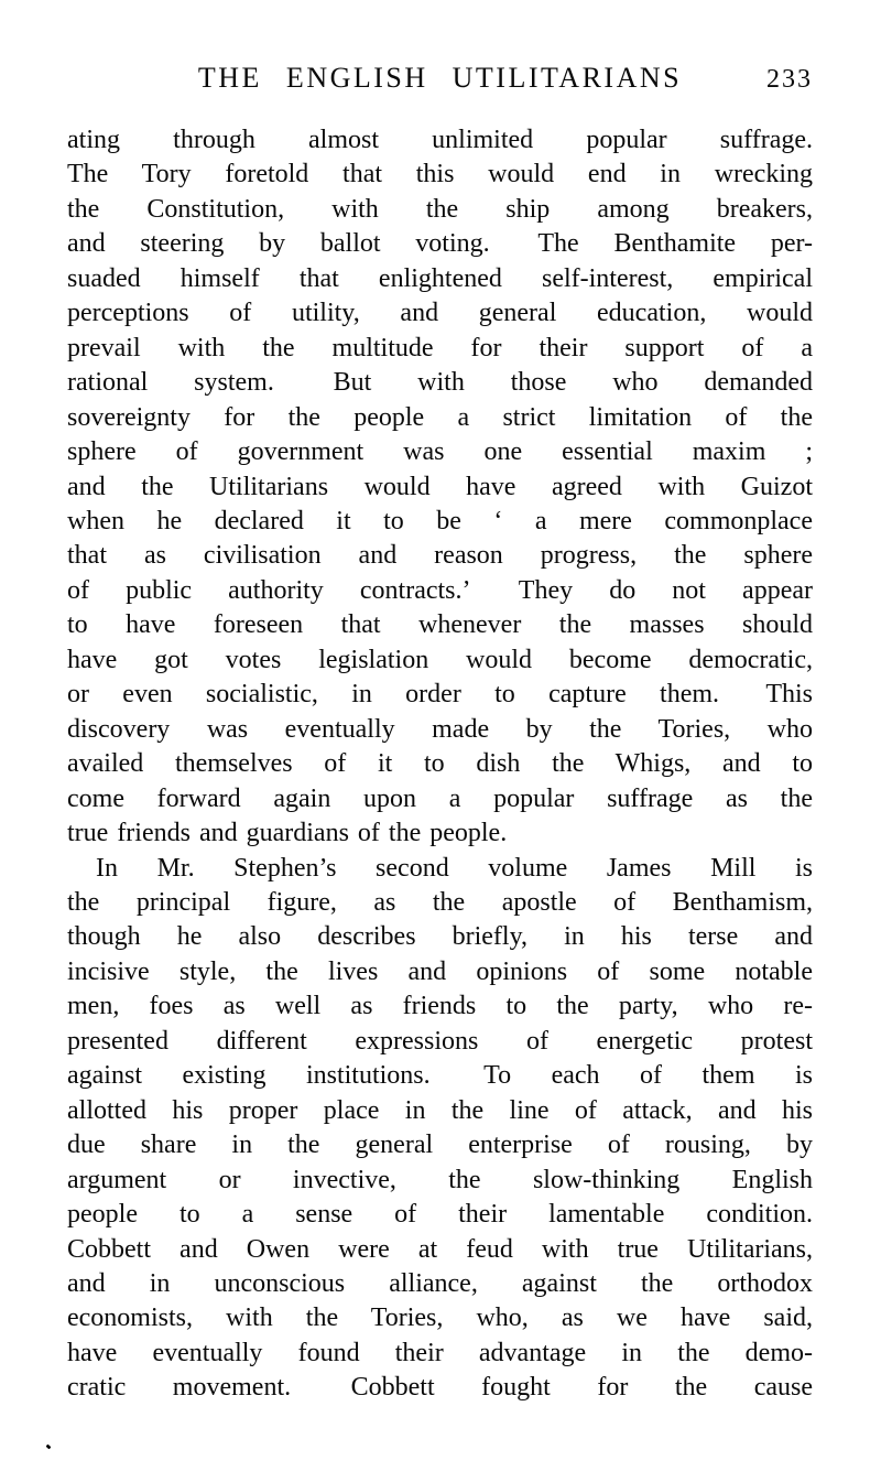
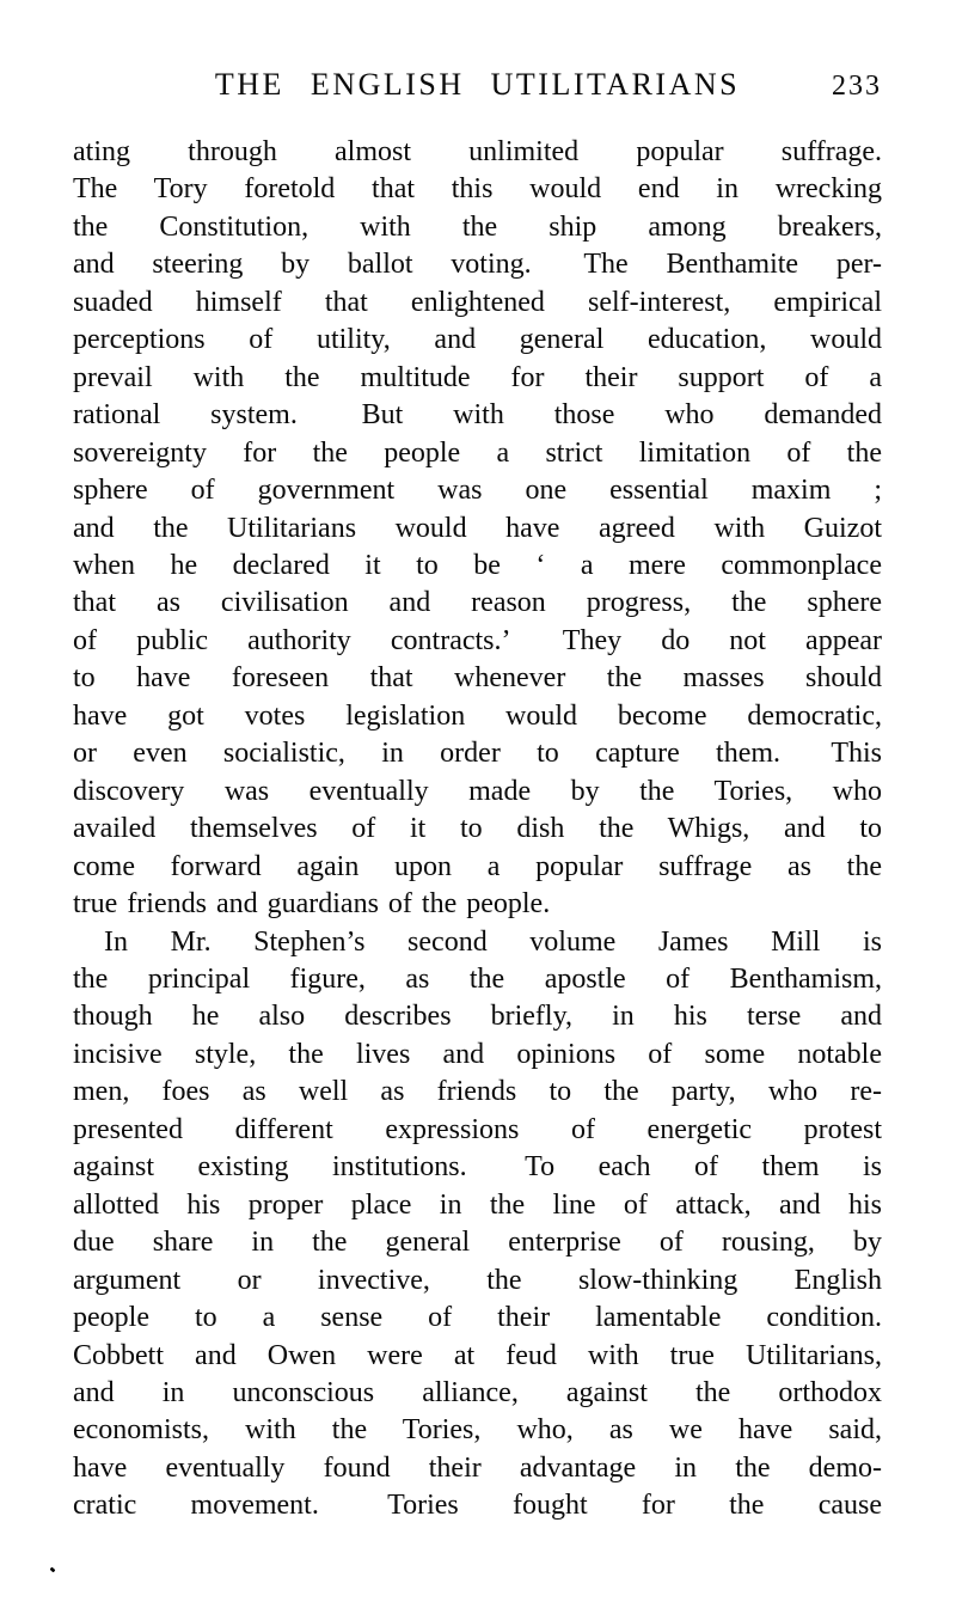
  THE ENGLISH UTILITARIANS
  233
  ating through almost unlimited popular suffrage.
  The Tory foretold that this would end in wrecking
  the Constitution, with the ship among breakers,
  and steering by ballot voting. The Benthamite per-
  suaded himself that enlightened self-interest, empirical
  perceptions of utility, and general education, would
  prevail with the multitude for their support of a
  rational system. But with those who demanded
  sovereignty for the people a strict limitation of the
  sphere of government was one essential maxim ;
  and the Utilitarians would have agreed with Guizot
  when he declared it to be ‘ a mere commonplace
  that as civilisation and reason progress, the sphere
  of public authority contracts.’ They do not appear
  to have foreseen that whenever the masses should
  have got votes legislation would become democratic,
  or even socialistic, in order to capture them. This
  discovery was eventually made by the Tories, who
  availed themselves of it to dish the Whigs, and to
  come forward again upon a popular suffrage as the
  true friends and guardians of the people.
  In Mr. Stephen’s second volume James Mill is
  the principal figure, as the apostle of Benthamism,
  though he also describes briefly, in his terse and
  incisive style, the lives and opinions of some notable
  men, foes as well as friends to the party, who re-
  presented different expressions of energetic protest
  against existing institutions. To each of them is
  allotted his proper place in the line of attack, and his
  due share in the general enterprise of rousing, by
  argument or invective, the slow-thinking English
  people to a sense of their lamentable condition.
  Cobbett and Owen were at feud with true Utilitarians,
  and in unconscious alliance, against the orthodox
  economists, with the Tories, who, as we have said,
  have eventually found their advantage in the demo-
- cratic movement. Cobbett fought for the cause
+ cratic movement. Tories fought for the cause
